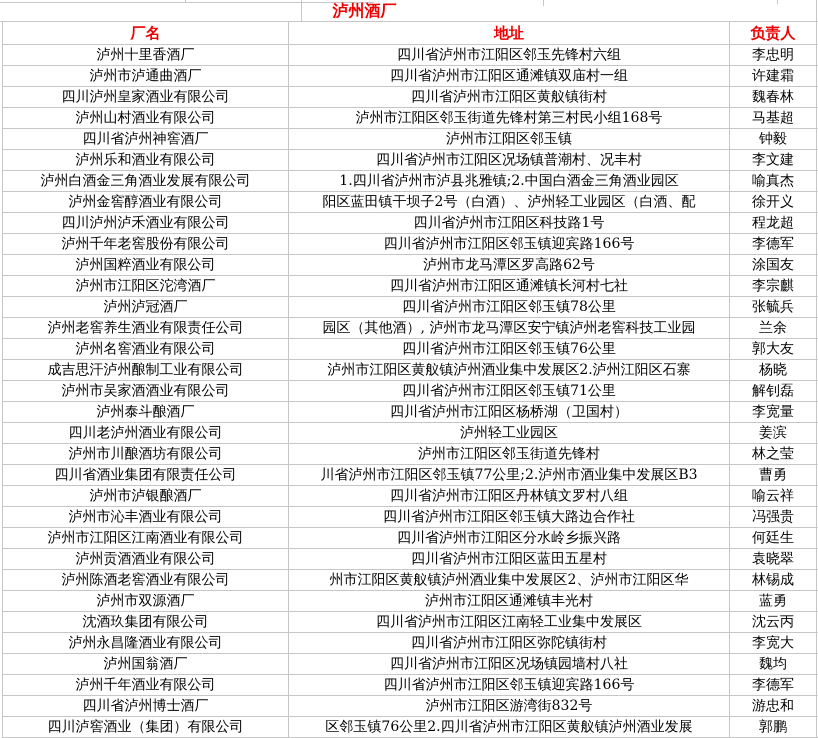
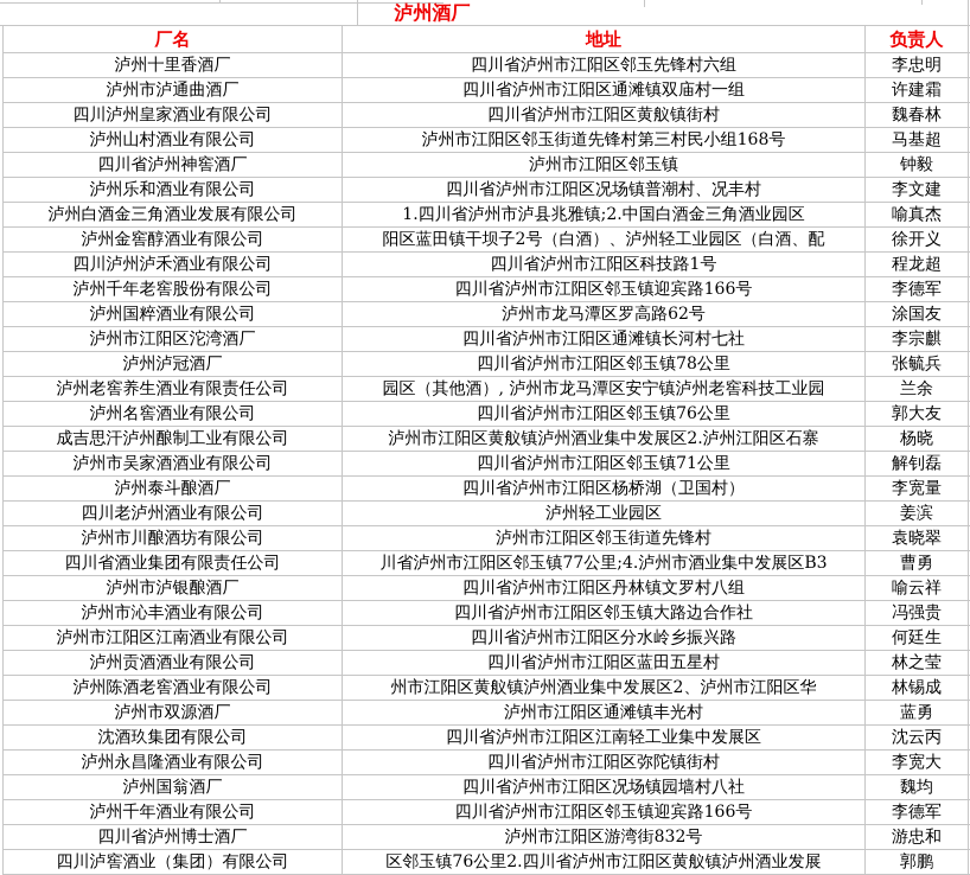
  泸州酒厂
  厂名
  地址
  负责人
  泸州十里香酒厂
  四川省泸州市江阳区邻玉先锋村六组
  李忠明
  泸州市泸通曲酒厂
  四川省泸州市江阳区通滩镇双庙村一组
  许建霜
  四川泸州皇家酒业有限公司
  四川省泸州市江阳区黄舣镇街村
  魏春林
  泸州山村酒业有限公司
  泸州市江阳区邻玉街道先锋村第三村民小组168号
  马基超
  四川省泸州神窖酒厂
  泸州市江阳区邻玉镇
  钟毅
  泸州乐和酒业有限公司
  四川省泸州市江阳区况场镇普潮村、况丰村
  李文建
  泸州白酒金三角酒业发展有限公司
  1.四川省泸州市泸县兆雅镇;2.中国白酒金三角酒业园区
  喻真杰
  泸州金窖醇酒业有限公司
  阳区蓝田镇干坝子2号（白酒）、泸州轻工业园区（白酒、配
  徐开义
  四川泸州泸禾酒业有限公司
  四川省泸州市江阳区科技路1号
  程龙超
  泸州千年老窖股份有限公司
  四川省泸州市江阳区邻玉镇迎宾路166号
  李德军
  泸州国粹酒业有限公司
  泸州市龙马潭区罗高路62号
  涂国友
  泸州市江阳区沱湾酒厂
  四川省泸州市江阳区通滩镇长河村七社
  李宗麒
  泸州泸冠酒厂
  四川省泸州市江阳区邻玉镇78公里
  张毓兵
  泸州老窖养生酒业有限责任公司
  园区（其他酒）, 泸州市龙马潭区安宁镇泸州老窖科技工业园
  兰余
  泸州名窖酒业有限公司
  四川省泸州市江阳区邻玉镇76公里
  郭大友
  成吉思汗泸州酿制工业有限公司
  泸州市江阳区黄舣镇泸州酒业集中发展区2.泸州江阳区石寨
  杨晓
  泸州市吴家酒酒业有限公司
  四川省泸州市江阳区邻玉镇71公里
  解钊磊
  泸州泰斗酿酒厂
  四川省泸州市江阳区杨桥湖（卫国村）
  李宽量
  四川老泸州酒业有限公司
  泸州轻工业园区
  姜滨
  泸州市川酿酒坊有限公司
  泸州市江阳区邻玉街道先锋村
- 林之莹
+ 袁晓翠
  四川省酒业集团有限责任公司
- 川省泸州市江阳区邻玉镇77公里;2.泸州市酒业集中发展区B3
+ 川省泸州市江阳区邻玉镇77公里;4.泸州市酒业集中发展区B3
  曹勇
  泸州市泸银酿酒厂
  四川省泸州市江阳区丹林镇文罗村八组
  喻云祥
  泸州市沁丰酒业有限公司
  四川省泸州市江阳区邻玉镇大路边合作社
  冯强贵
  泸州市江阳区江南酒业有限公司
  四川省泸州市江阳区分水岭乡振兴路
  何廷生
  泸州贡酒酒业有限公司
  四川省泸州市江阳区蓝田五星村
- 袁晓翠
+ 林之莹
  泸州陈酒老窖酒业有限公司
  州市江阳区黄舣镇泸州酒业集中发展区2、泸州市江阳区华
  林锡成
  泸州市双源酒厂
  泸州市江阳区通滩镇丰光村
  蓝勇
  沈酒玖集团有限公司
  四川省泸州市江阳区江南轻工业集中发展区
  沈云丙
  泸州永昌隆酒业有限公司
  四川省泸州市江阳区弥陀镇街村
  李宽大
  泸州国翁酒厂
  四川省泸州市江阳区况场镇园墙村八社
  魏均
  泸州千年酒业有限公司
  四川省泸州市江阳区邻玉镇迎宾路166号
  李德军
  四川省泸州博士酒厂
  泸州市江阳区游湾街832号
  游忠和
  四川泸窖酒业（集团）有限公司
  区邻玉镇76公里2.四川省泸州市江阳区黄舣镇泸州酒业发展
  郭鹏
